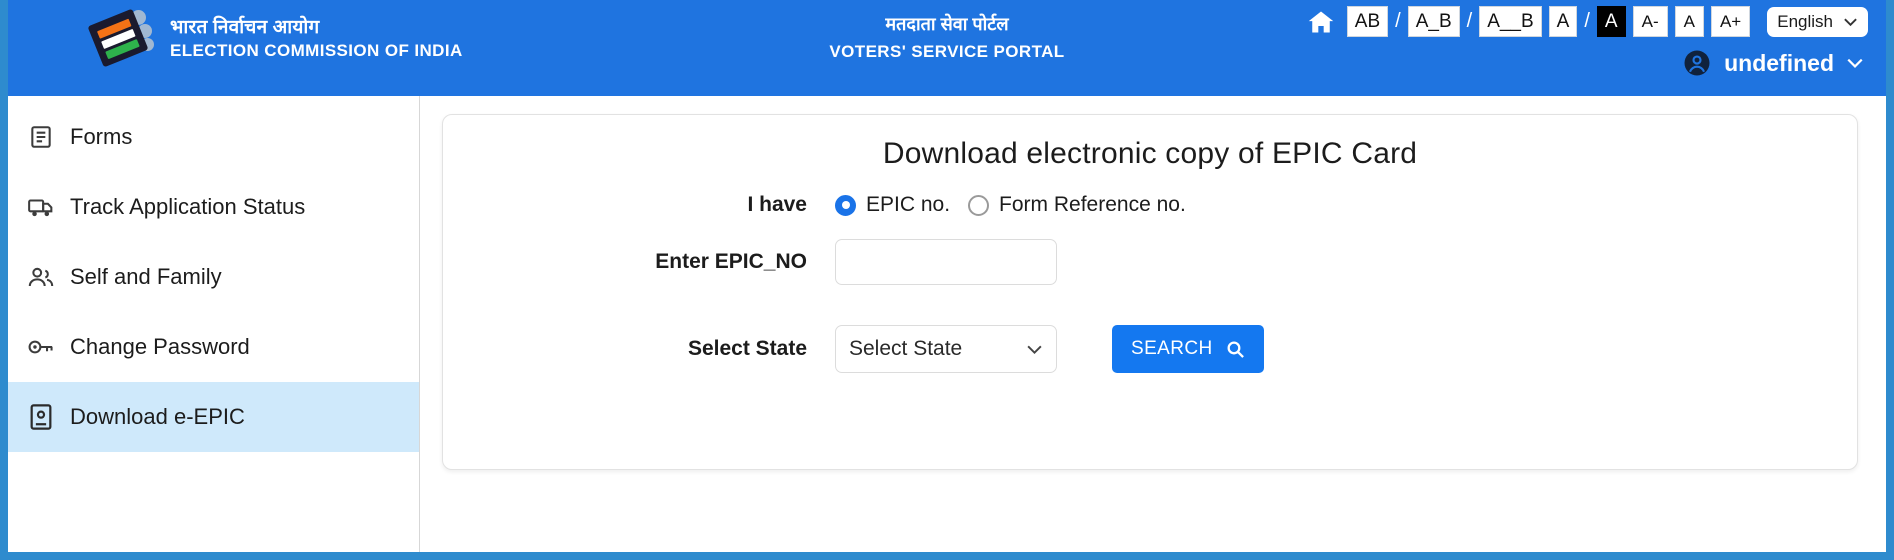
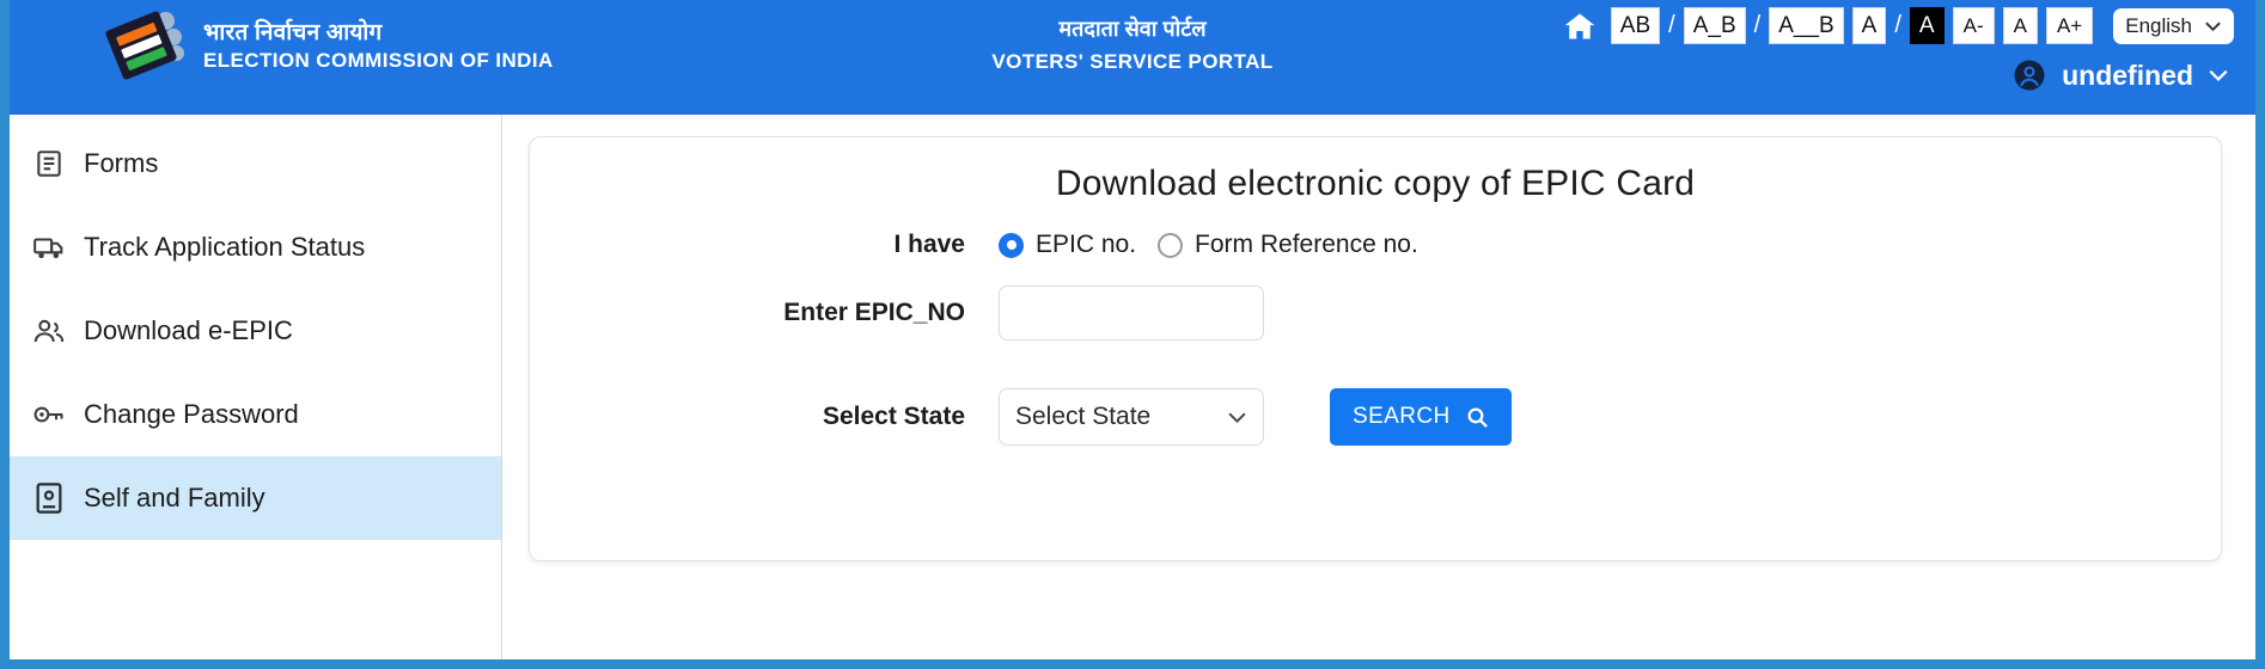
  भारत निर्वाचन आयोग
  ELECTION COMMISSION OF INDIA
  मतदाता सेवा पोर्टल
  VOTERS' SERVICE PORTAL
  AB
  /
  A_B
  /
  A__B
  A
  /
  A
  A-
  A
  A+
  English
  undefined
  Forms
  Track Application Status
- Self and Family
+ Download e-EPIC
  Change Password
- Download e-EPIC
+ Self and Family
  Download electronic copy of EPIC Card
  I have
  EPIC no.
  Form Reference no.
  Enter EPIC_NO
  Select State
  Select State
  SEARCH
